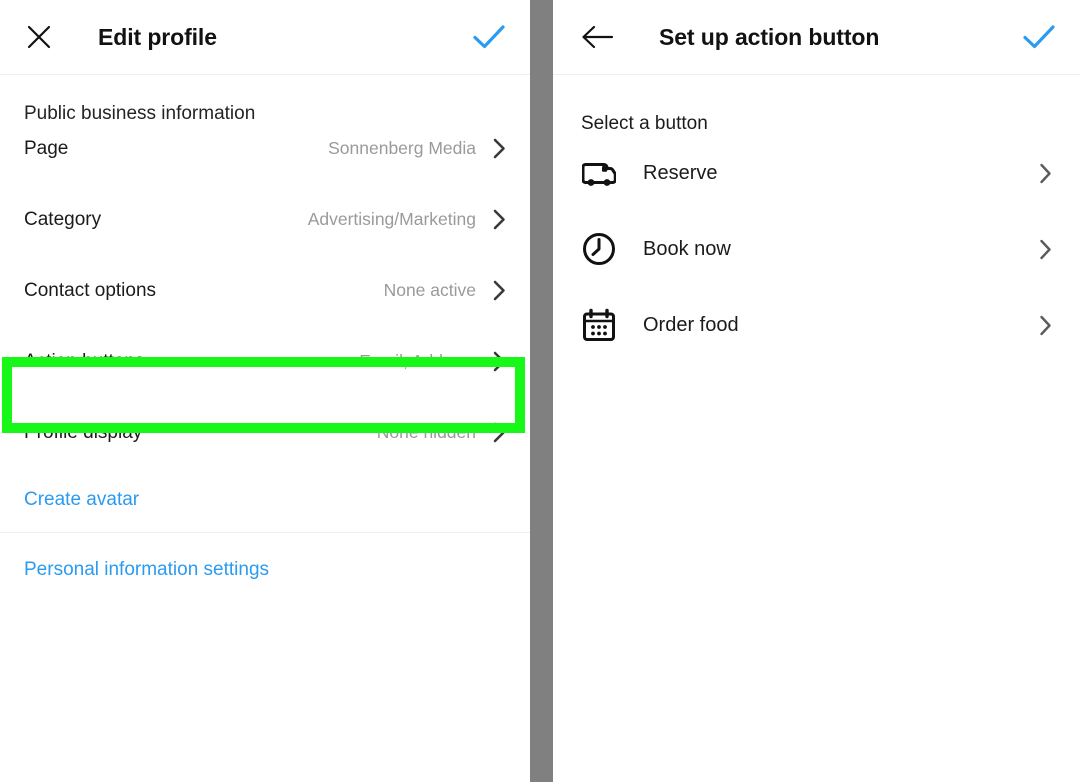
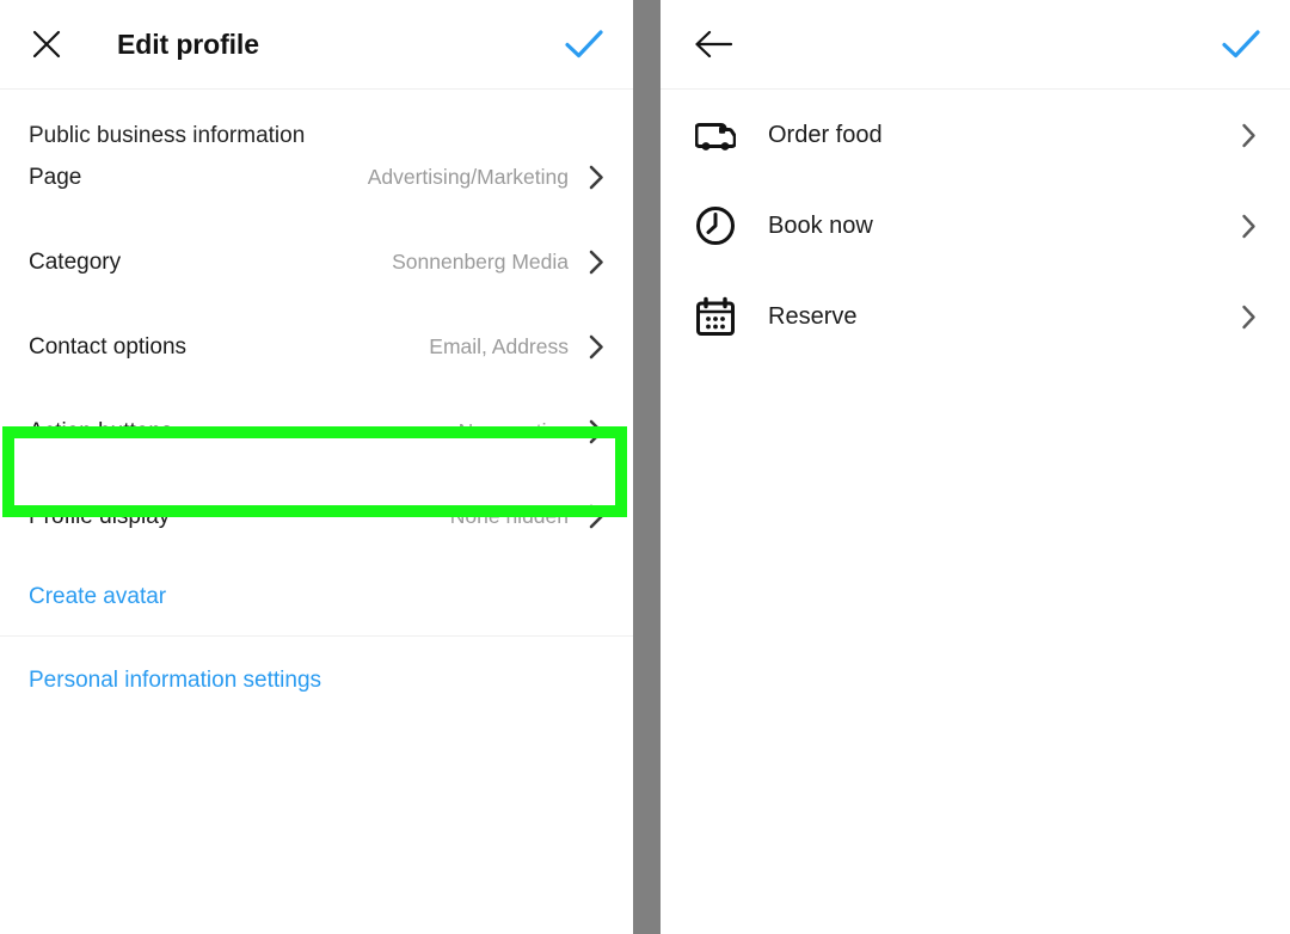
  Edit profile
  Public business information
  Page
- Sonnenberg Media
+ Advertising/Marketing
  Category
- Advertising/Marketing
+ Sonnenberg Media
  Contact options
- None active
+ Email, Address
  Action buttons
- Email, Address
+ None active
  Profile display
  None hidden
  Create avatar
  Personal information settings
- Set up action button
- Select a button
- Reserve
+ Order food
  Book now
- Order food
+ Reserve
